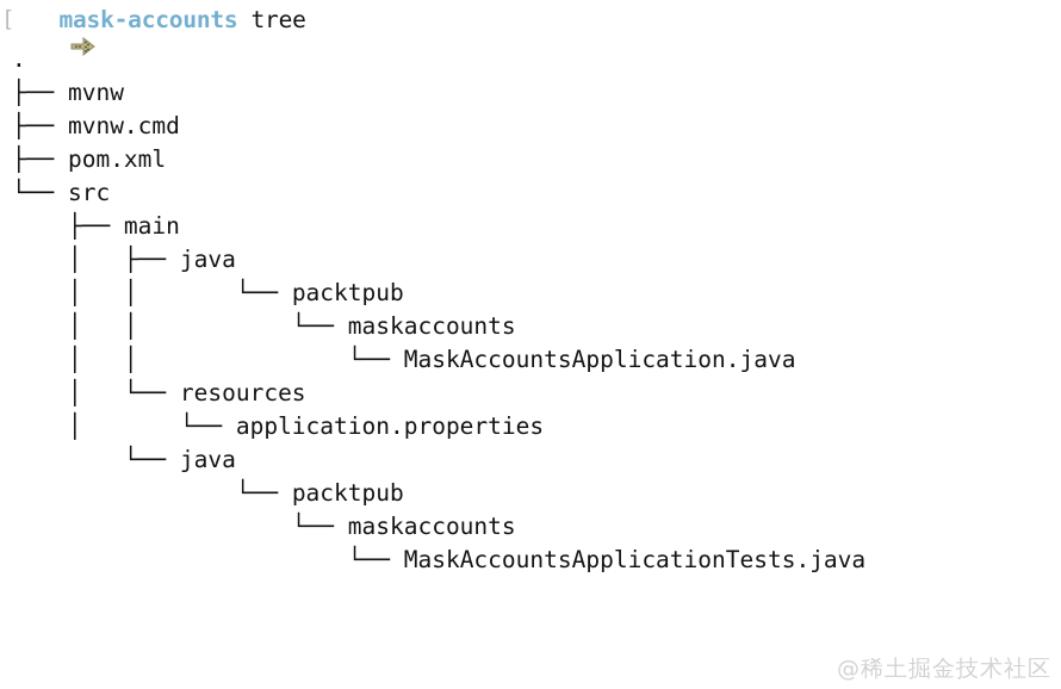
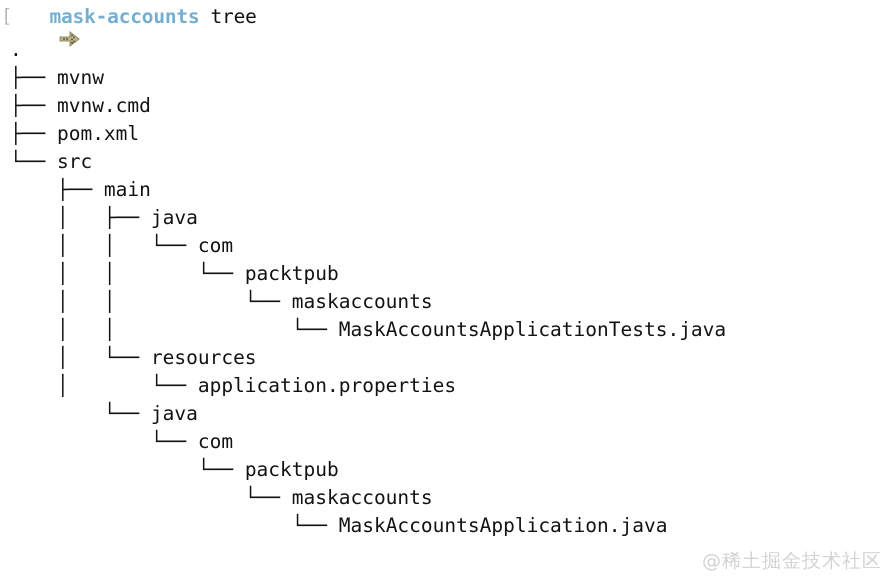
  [
  mask-accounts
  tree
  .
  ├── mvnw
  ├── mvnw.cmd
  ├── pom.xml
  └── src
  ├── main
  │ ├── java
+ │ │ └── com
  │ │ └── packtpub
  │ │ └── maskaccounts
- │ │ └── MaskAccountsApplication.java
+ │ │ └── MaskAccountsApplicationTests.java
  │ └── resources
  │ └── application.properties
  └── java
+ └── com
  └── packtpub
  └── maskaccounts
- └── MaskAccountsApplicationTests.java
+ └── MaskAccountsApplication.java
  @稀土掘金技术社区
